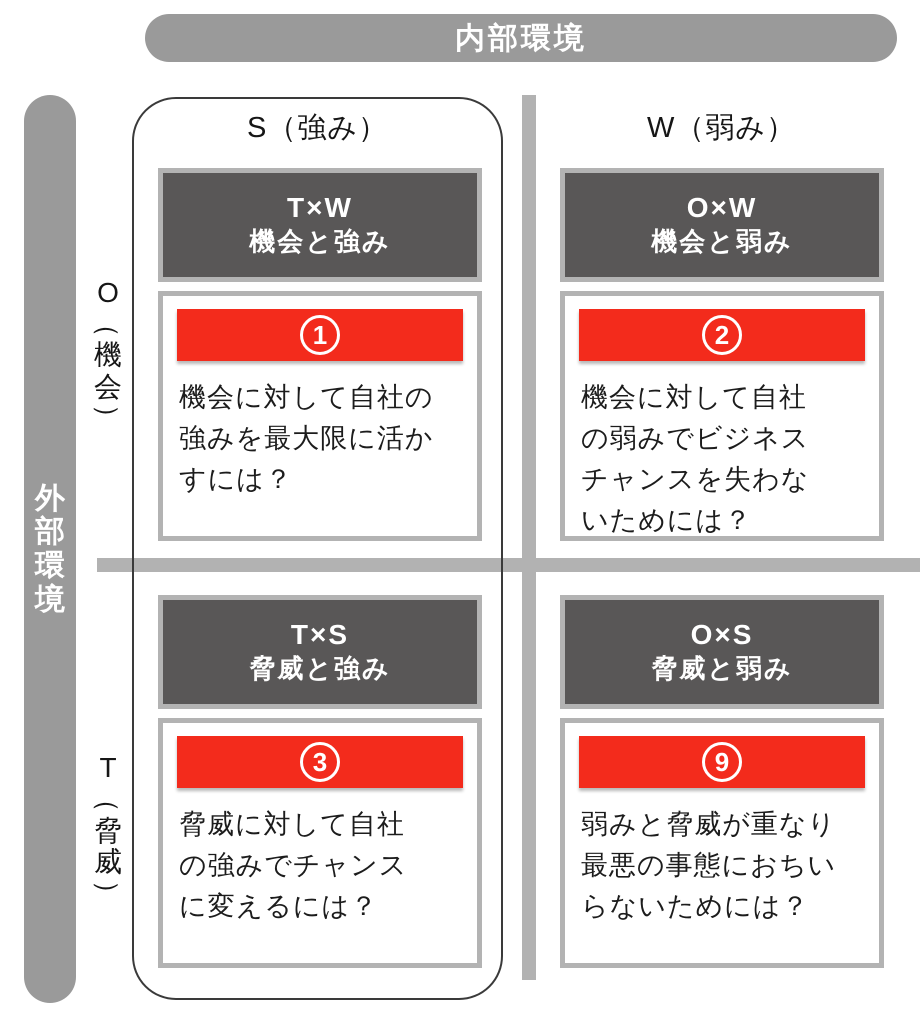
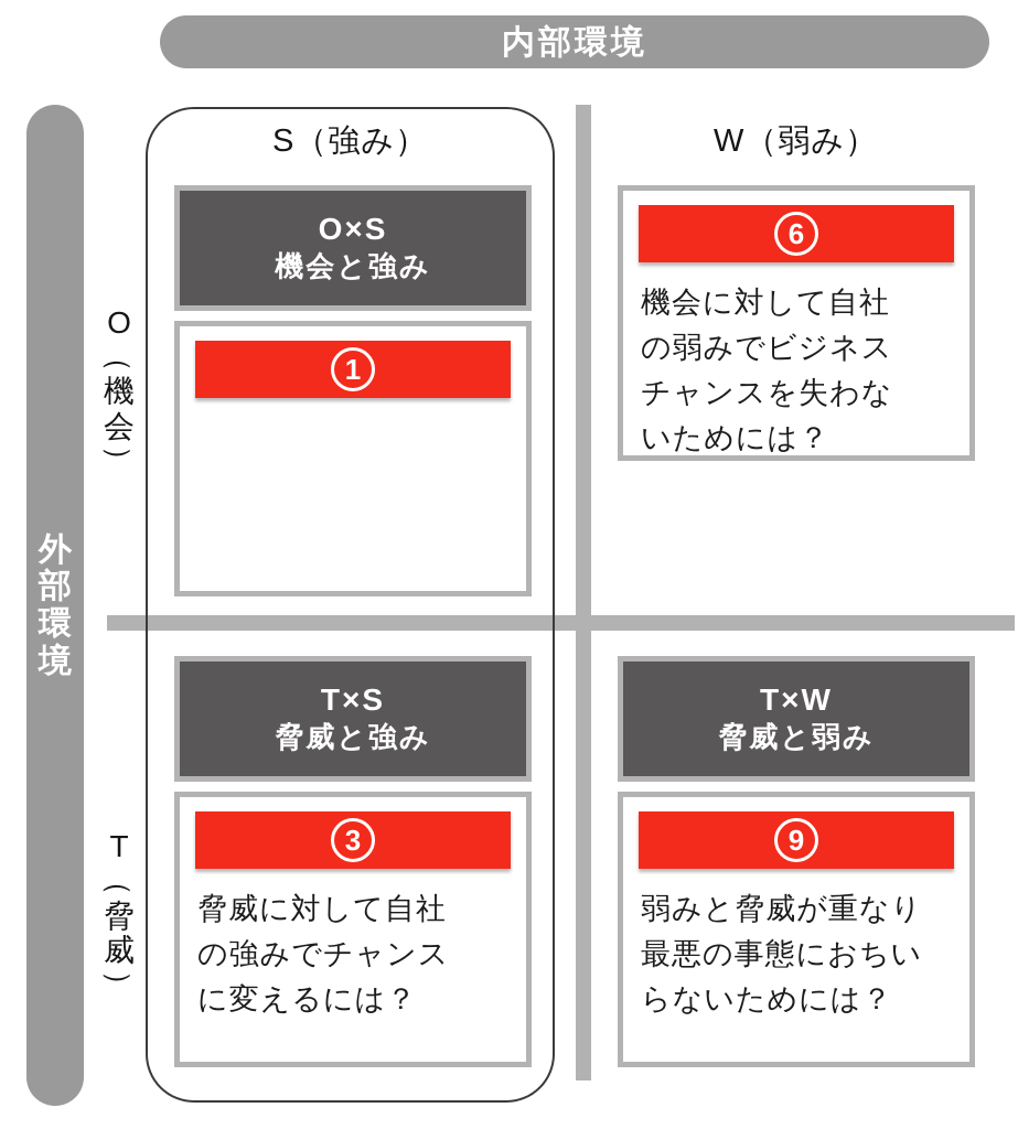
  内部環境
  外
  部
  環
  境
  S（強み）
  W（弱み）
  O
  機
  会
  T
  脅
  威
- T×W
+ O×S
  機会と強み
  1
- 機会に対して自社の
- 強みを最大限に活か
- すには？
- O×W
- 機会と弱み
- 2
+ 6
  機会に対して自社
  の弱みでビジネス
  チャンスを失わな
  いためには？
  T×S
  脅威と強み
  3
  脅威に対して自社
  の強みでチャンス
  に変えるには？
- O×S
+ T×W
  脅威と弱み
  9
  弱みと脅威が重なり
  最悪の事態におちい
  らないためには？
